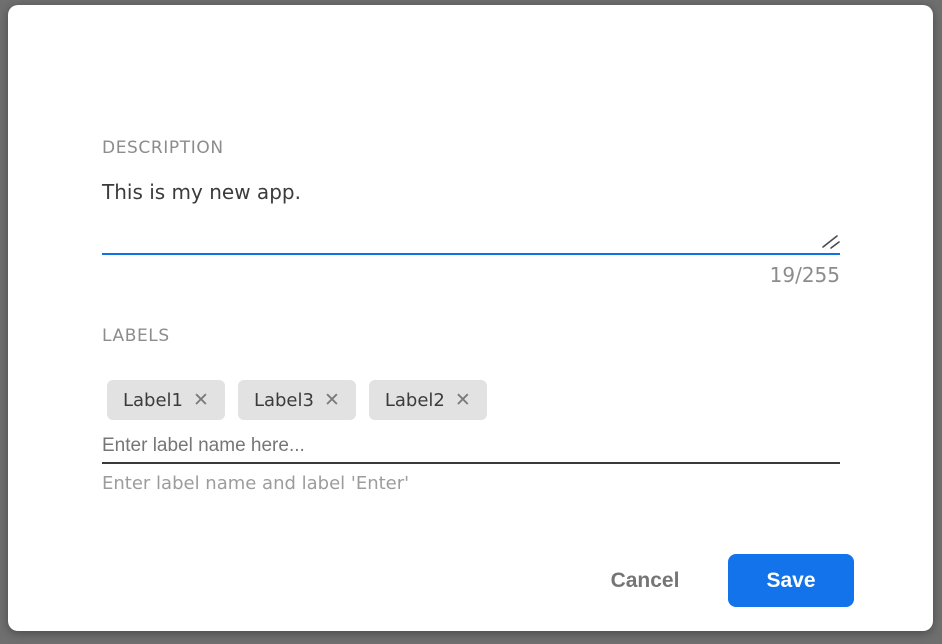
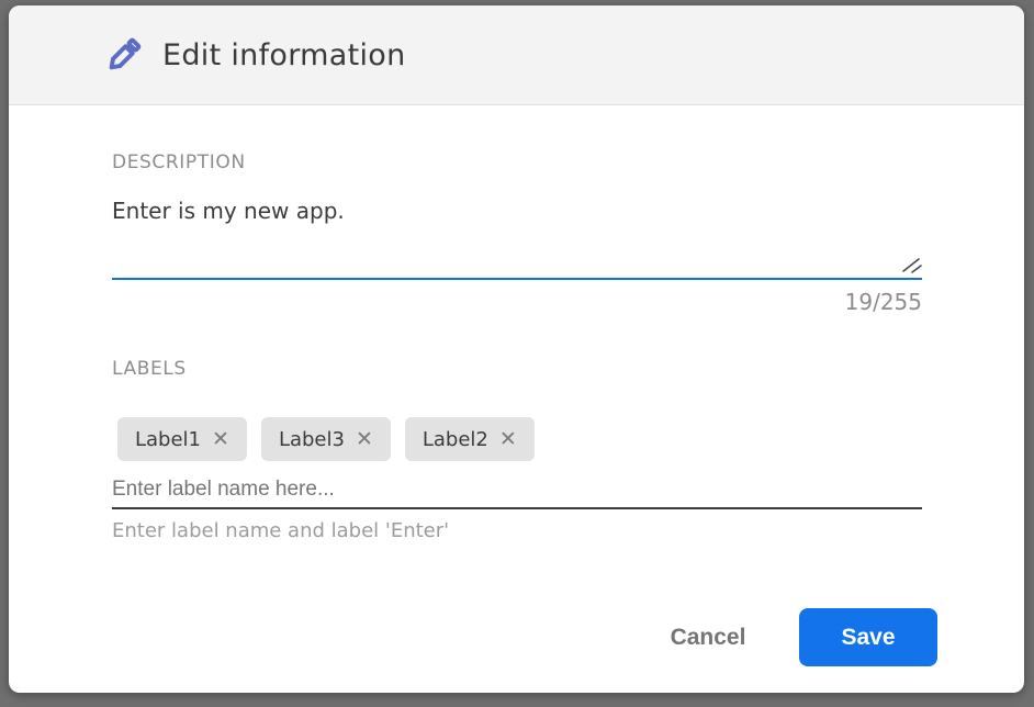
+ Edit information
  DESCRIPTION
- This is my new app.
+ Enter is my new app.
  19/255
  LABELS
  Label1
  ✕
  Label3
  ✕
  Label2
  ✕
  Enter label name here...
  Enter label name and label 'Enter'
  Cancel
  Save
